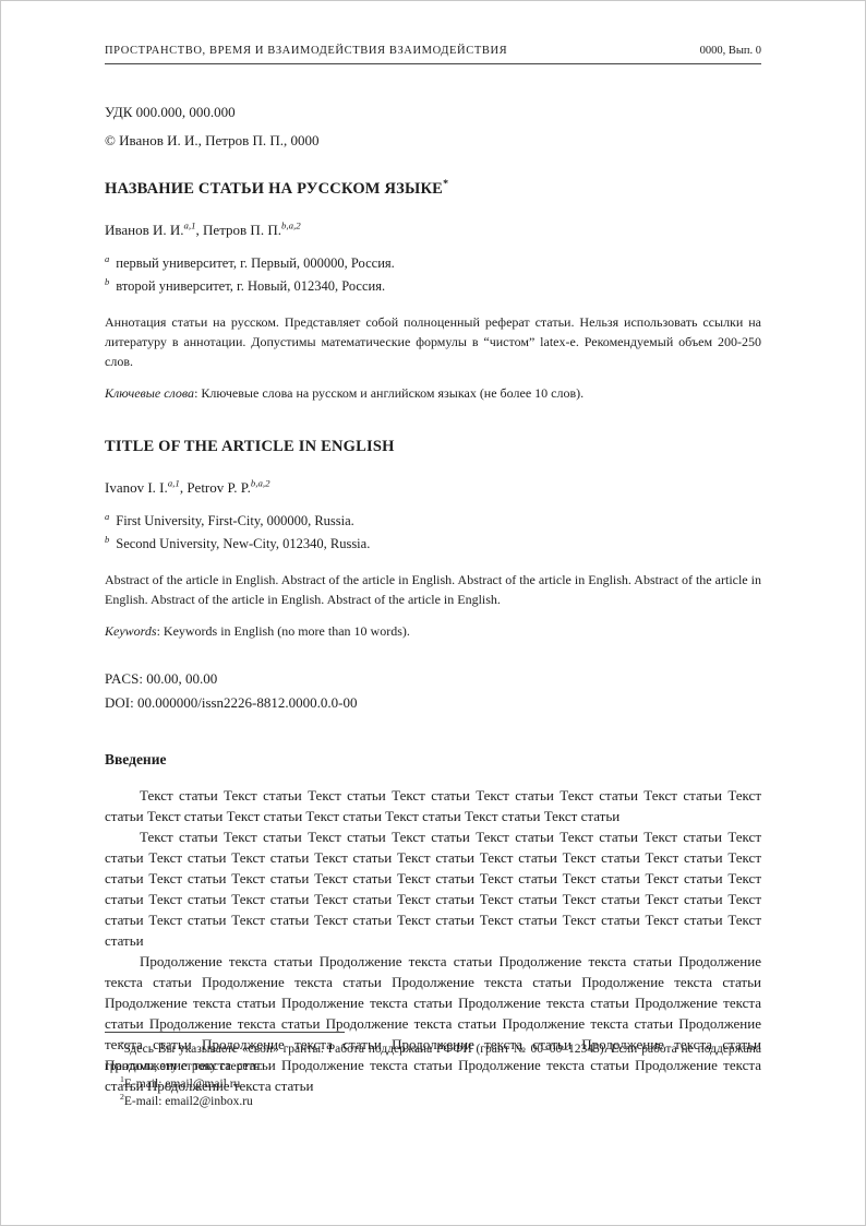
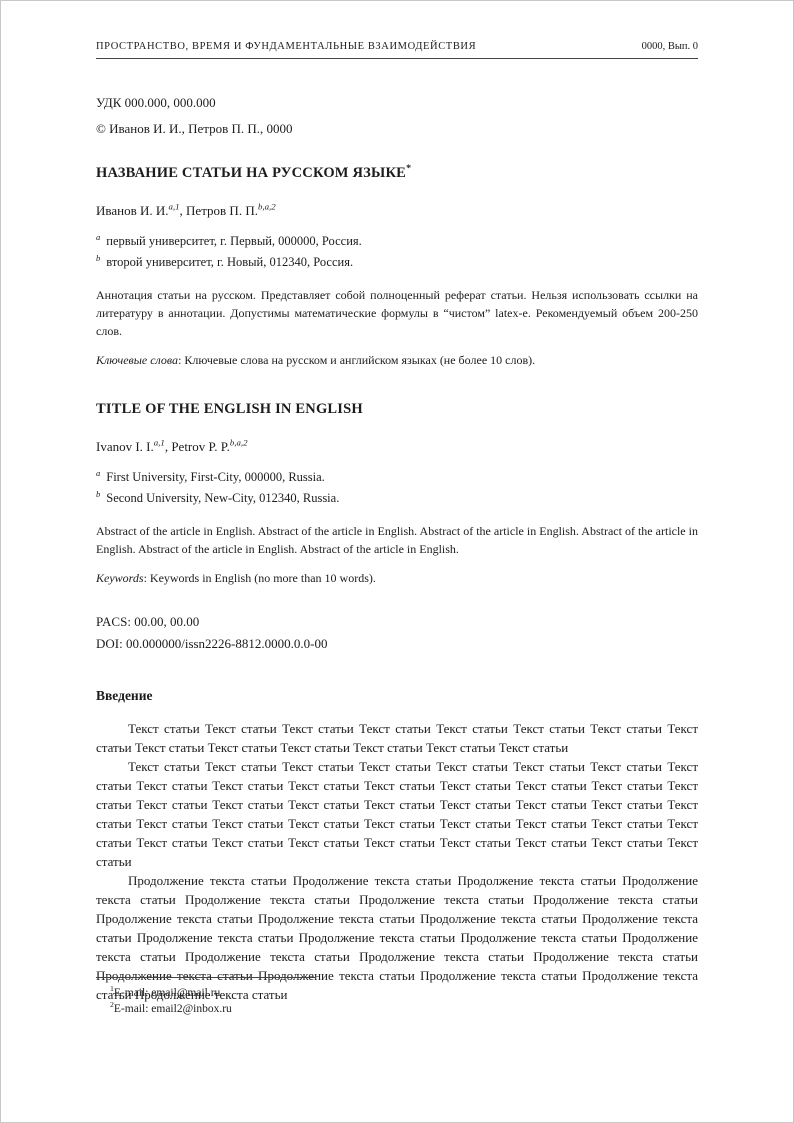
- ПРОСТРАНСТВО, ВРЕМЯ И ВЗАИМОДЕЙСТВИЯ ВЗАИМОДЕЙСТВИЯ
+ ПРОСТРАНСТВО, ВРЕМЯ И ФУНДАМЕНТАЛЬНЫЕ ВЗАИМОДЕЙСТВИЯ
  0000, Вып. 0
  УДК 000.000, 000.000
  © Иванов И. И., Петров П. П., 0000
  НАЗВАНИЕ СТАТЬИ НА РУССКОМ ЯЗЫКЕ*
  Иванов И. И.a,1, Петров П. П.b,a,2
  a первый университет, г. Первый, 000000, Россия.
  b второй университет, г. Новый, 012340, Россия.
  Аннотация статьи на русском. Представляет собой полноценный реферат статьи. Нельзя использовать ссылки на литературу в аннотации. Допустимы математические формулы в “чистом” latex-е. Рекомендуемый объем 200-250 слов.
  Ключевые слова: Ключевые слова на русском и английском языках (не более 10 слов).
- TITLE OF THE ARTICLE IN ENGLISH
+ TITLE OF THE ENGLISH IN ENGLISH
  Ivanov I. I.a,1, Petrov P. P.b,a,2
  a First University, First-City, 000000, Russia.
  b Second University, New-City, 012340, Russia.
  Abstract of the article in English. Abstract of the article in English. Abstract of the article in English. Abstract of the article in English. Abstract of the article in English. Abstract of the article in English.
  Keywords: Keywords in English (no more than 10 words).
  PACS: 00.00, 00.00
  DOI: 00.000000/issn2226-8812.0000.0.0-00
  Введение
  Текст статьи Текст статьи Текст статьи Текст статьи Текст статьи Текст статьи Текст статьи Текст статьи Текст статьи Текст статьи Текст статьи Текст статьи Текст статьи Текст статьи
  Текст статьи Текст статьи Текст статьи Текст статьи Текст статьи Текст статьи Текст статьи Текст статьи Текст статьи Текст статьи Текст статьи Текст статьи Текст статьи Текст статьи Текст статьи Текст статьи Текст статьи Текст статьи Текст статьи Текст статьи Текст статьи Текст статьи Текст статьи Текст статьи Текст статьи Текст статьи Текст статьи Текст статьи Текст статьи Текст статьи Текст статьи Текст статьи Текст статьи Текст статьи Текст статьи Текст статьи Текст статьи Текст статьи Текст статьи Текст статьи
  Продолжение текста статьи Продолжение текста статьи Продолжение текста статьи Продолжение текста статьи Продолжение текста статьи Продолжение текста статьи Продолжение текста статьи Продолжение текста статьи Продолжение текста статьи Продолжение текста статьи Продолжение текста статьи Продолжение текста статьи Продолжение текста статьи Продолжение текста статьи Продолжение текста статьи Продолжение текста статьи Продолжение текста статьи Продолжение текста статьи Продолжение текста статьи Продолжение текста статьи Продолжение текста статьи Продолжение текста статьи Продолжение текста статьи
- *Здесь Вы указываете «свои» гранты. Работа поддержана РФФИ (грант № 00–00–12345). Если работа не поддержана грантами, эту строку стереть.
  1E-mail: email@mail.ru
  2E-mail: email2@inbox.ru
